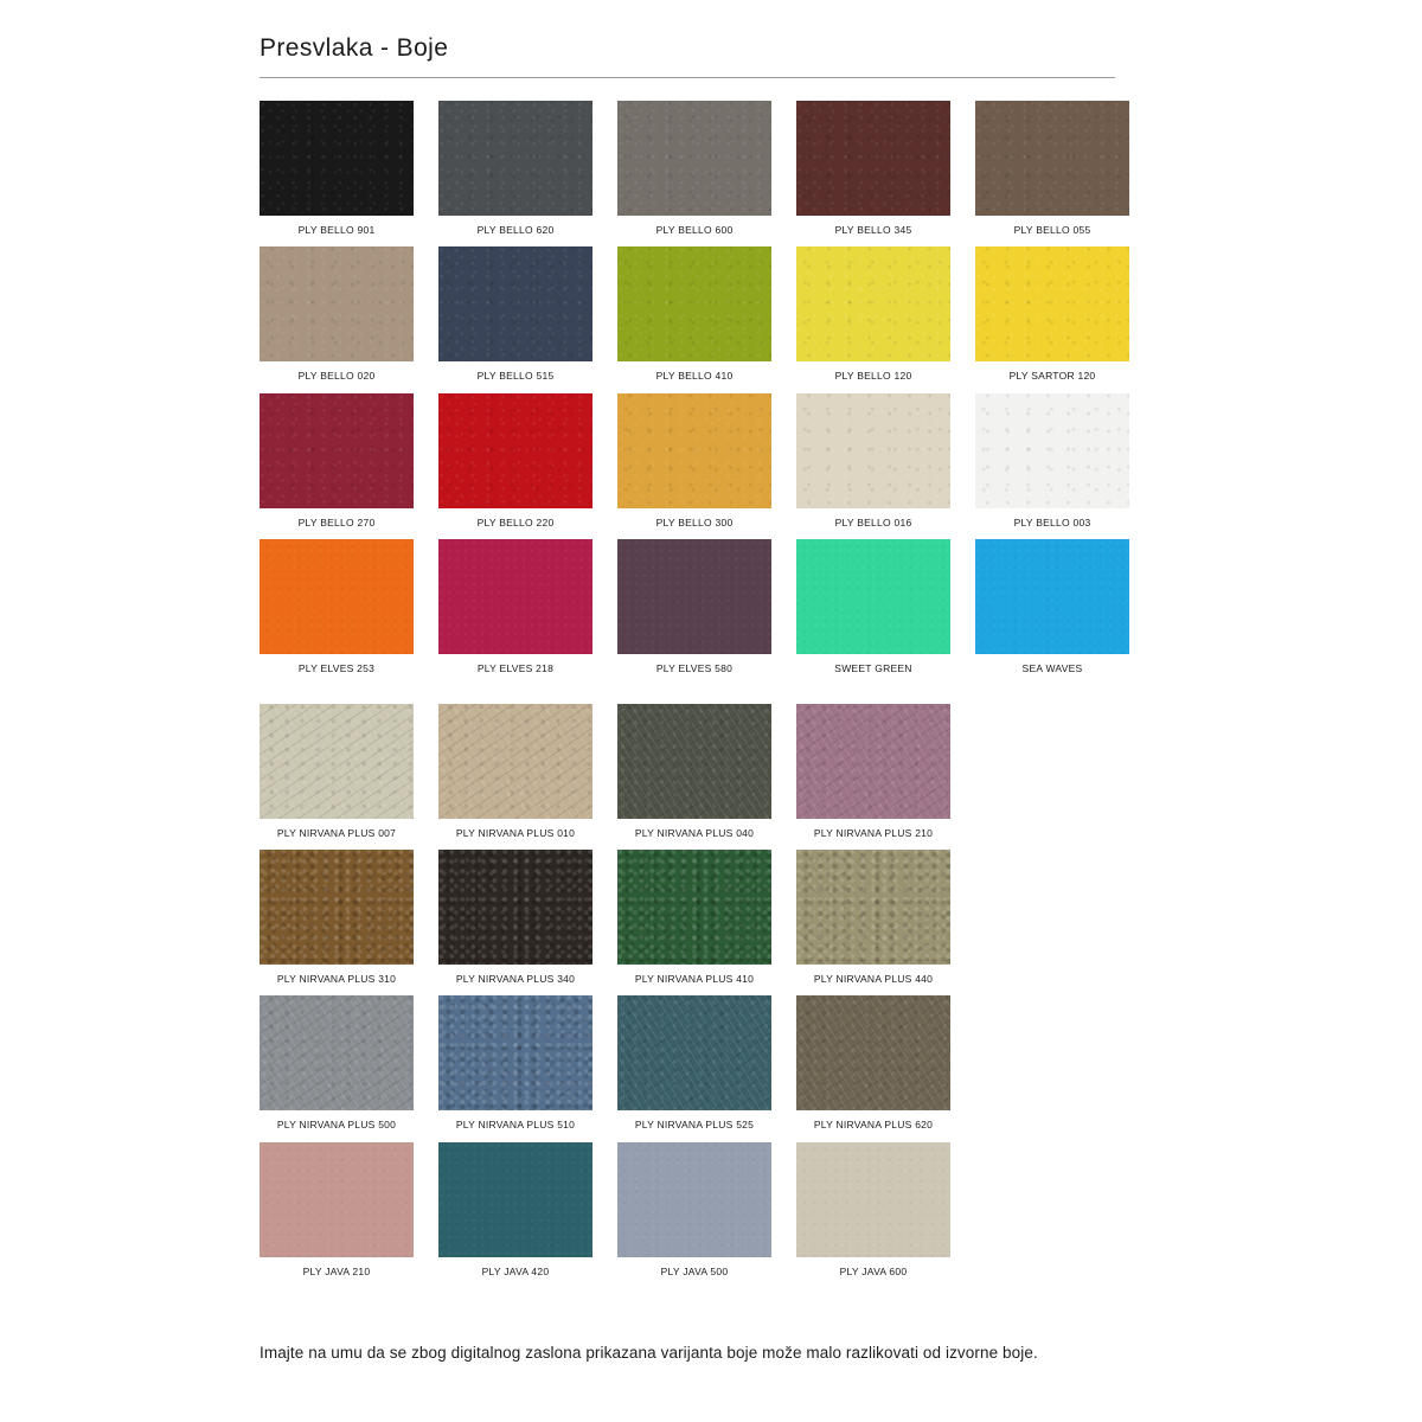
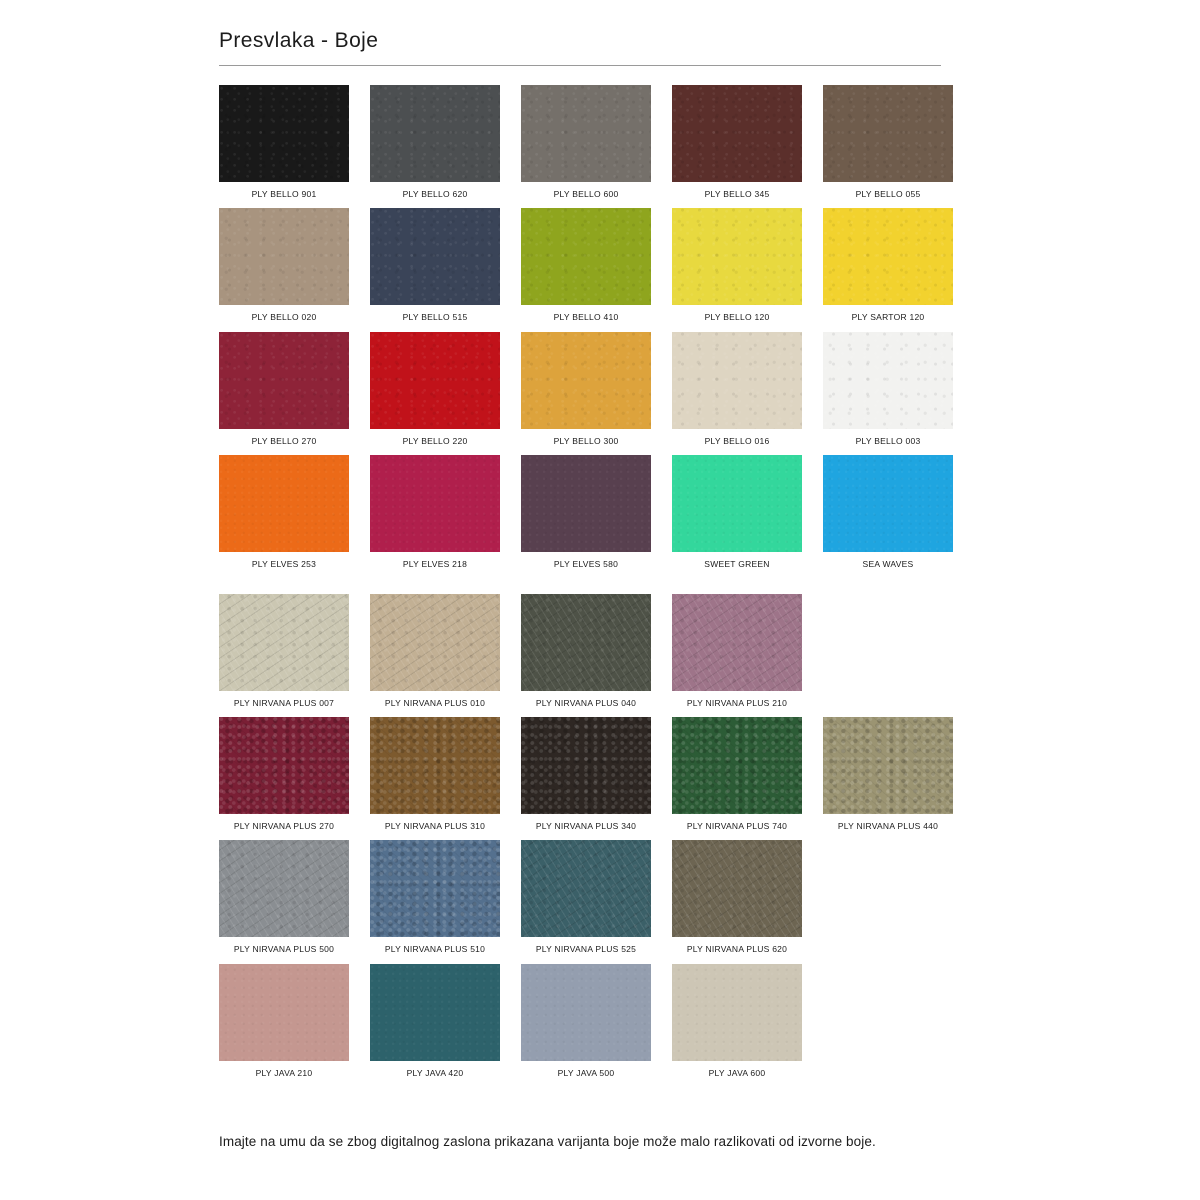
  Presvlaka - Boje
  PLY BELLO 901
  PLY BELLO 620
  PLY BELLO 600
  PLY BELLO 345
  PLY BELLO 055
  PLY BELLO 020
  PLY BELLO 515
  PLY BELLO 410
  PLY BELLO 120
  PLY SARTOR 120
  PLY BELLO 270
  PLY BELLO 220
  PLY BELLO 300
  PLY BELLO 016
  PLY BELLO 003
  PLY ELVES 253
  PLY ELVES 218
  PLY ELVES 580
  SWEET GREEN
  SEA WAVES
  PLY NIRVANA PLUS 007
  PLY NIRVANA PLUS 010
  PLY NIRVANA PLUS 040
  PLY NIRVANA PLUS 210
+ PLY NIRVANA PLUS 270
  PLY NIRVANA PLUS 310
  PLY NIRVANA PLUS 340
- PLY NIRVANA PLUS 410
+ PLY NIRVANA PLUS 740
  PLY NIRVANA PLUS 440
  PLY NIRVANA PLUS 500
  PLY NIRVANA PLUS 510
  PLY NIRVANA PLUS 525
  PLY NIRVANA PLUS 620
  PLY JAVA 210
  PLY JAVA 420
  PLY JAVA 500
  PLY JAVA 600
  Imajte na umu da se zbog digitalnog zaslona prikazana varijanta boje može malo razlikovati od izvorne boje.
